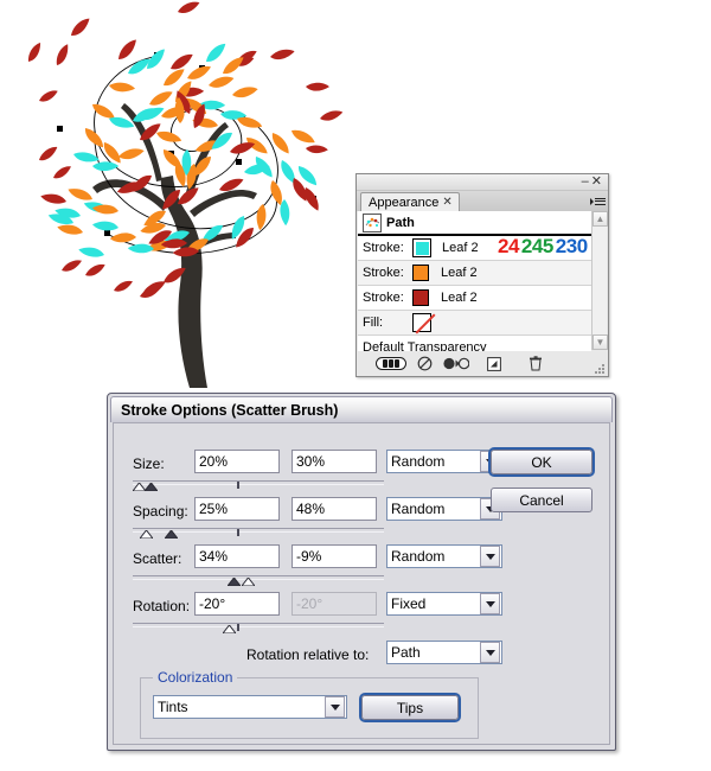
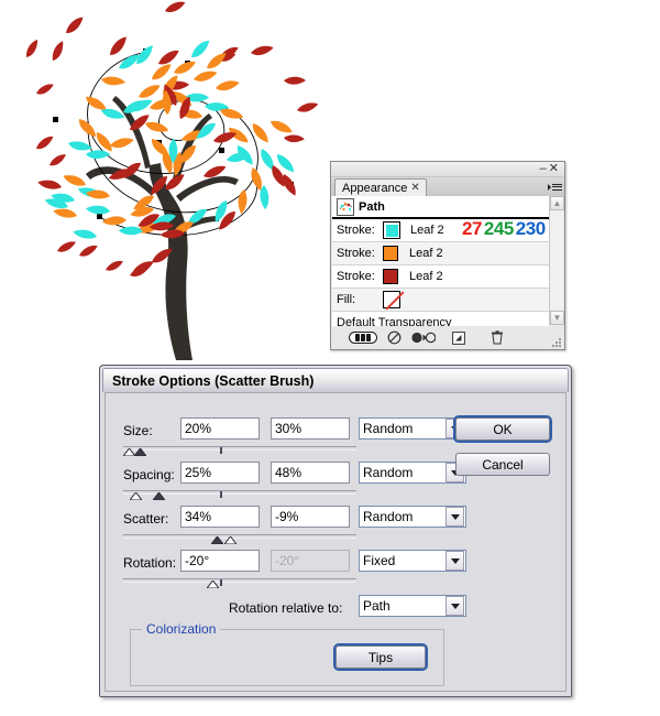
  –✕
  Appearance
  ✕
  Path
  Stroke:
  Leaf 2
- 24245230
+ 27245230
  Stroke:
  Leaf 2
  Stroke:
  Leaf 2
  Fill:
  Default Transparency
  ▲
  ▼
  Stroke Options (Scatter Brush)
  Size:
  20%
  30%
  Random
  Spacing:
  25%
  48%
  Random
  Scatter:
  34%
  -9%
  Random
  Rotation:
  -20°
  -20°
  Fixed
  Rotation relative to:
  Path
  Colorization
- Tints
  Tips
  OK
  Cancel
